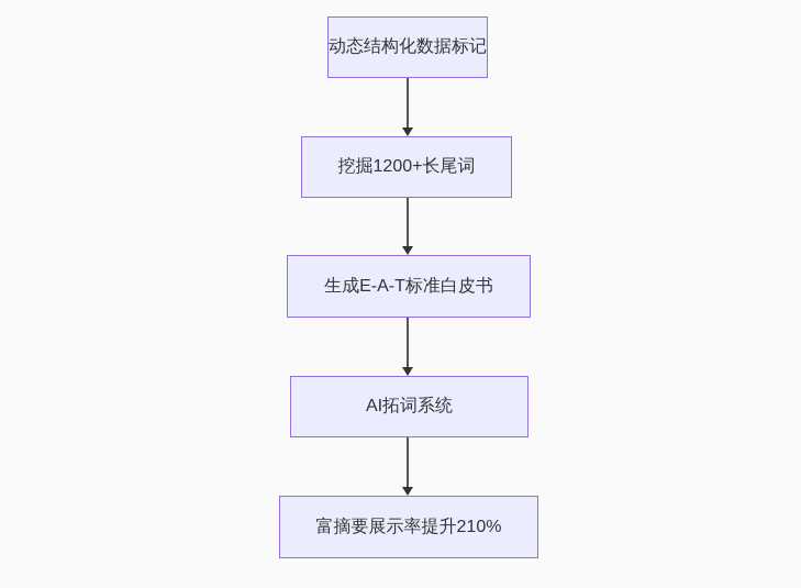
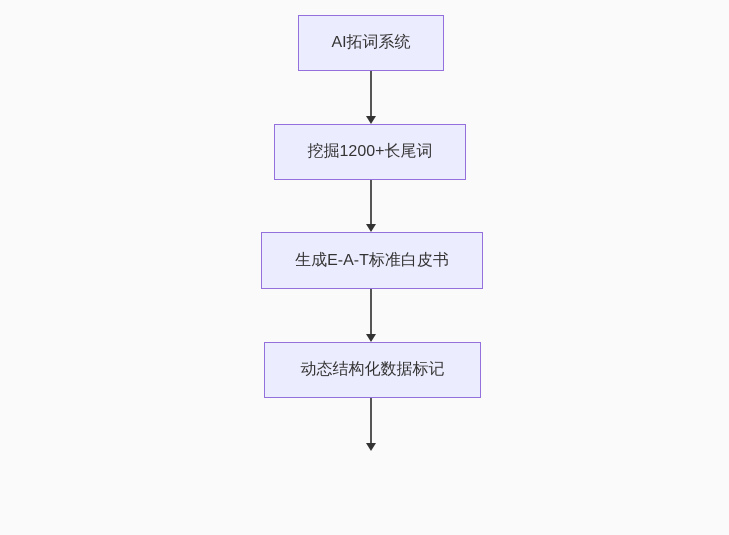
- 动态结构化数据标记
+ AI拓词系统
  挖掘1200+长尾词
  生成E-A-T标准白皮书
- AI拓词系统
+ 动态结构化数据标记
- 富摘要展示率提升210%
